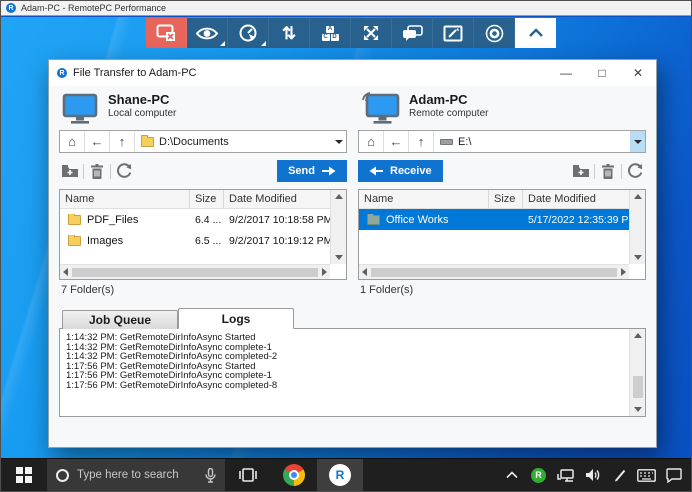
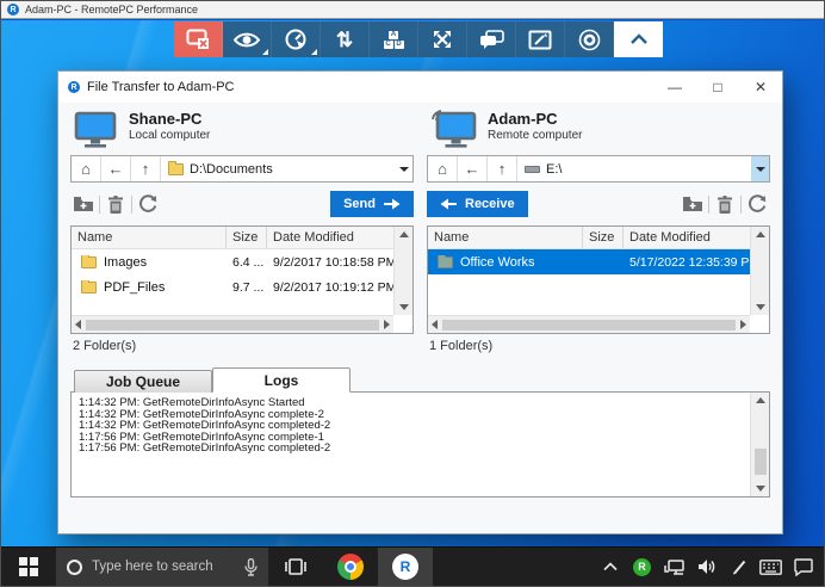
  Adam-PC - RemotePC Performance
  ⇅
  File Transfer to Adam-PC
  —
  □
  ✕
  Shane-PC
  Local computer
  ⌂
  ←
  ↑
  D:\Documents
  Send
  Name
  Size
  Date Modified
- PDF_Files
+ Images
  6.4 ...
  9/2/2017 10:18:58 PM
- Images
+ PDF_Files
- 6.5 ...
+ 9.7 ...
  9/2/2017 10:19:12 PM
- 7 Folder(s)
+ 2 Folder(s)
  Adam-PC
  Remote computer
  ⌂
  ←
  ↑
  E:\
  Receive
  Name
  Size
  Date Modified
  Office Works
  5/17/2022 12:35:39 P
  1 Folder(s)
  Job Queue
  Logs
  1:14:32 PM: GetRemoteDirInfoAsync Started
- 1:14:32 PM: GetRemoteDirInfoAsync complete-1
+ 1:14:32 PM: GetRemoteDirInfoAsync complete-2
  1:14:32 PM: GetRemoteDirInfoAsync completed-2
- 1:17:56 PM: GetRemoteDirInfoAsync Started
  1:17:56 PM: GetRemoteDirInfoAsync complete-1
- 1:17:56 PM: GetRemoteDirInfoAsync completed-8
+ 1:17:56 PM: GetRemoteDirInfoAsync completed-2
  Type here to search
  R
  R
